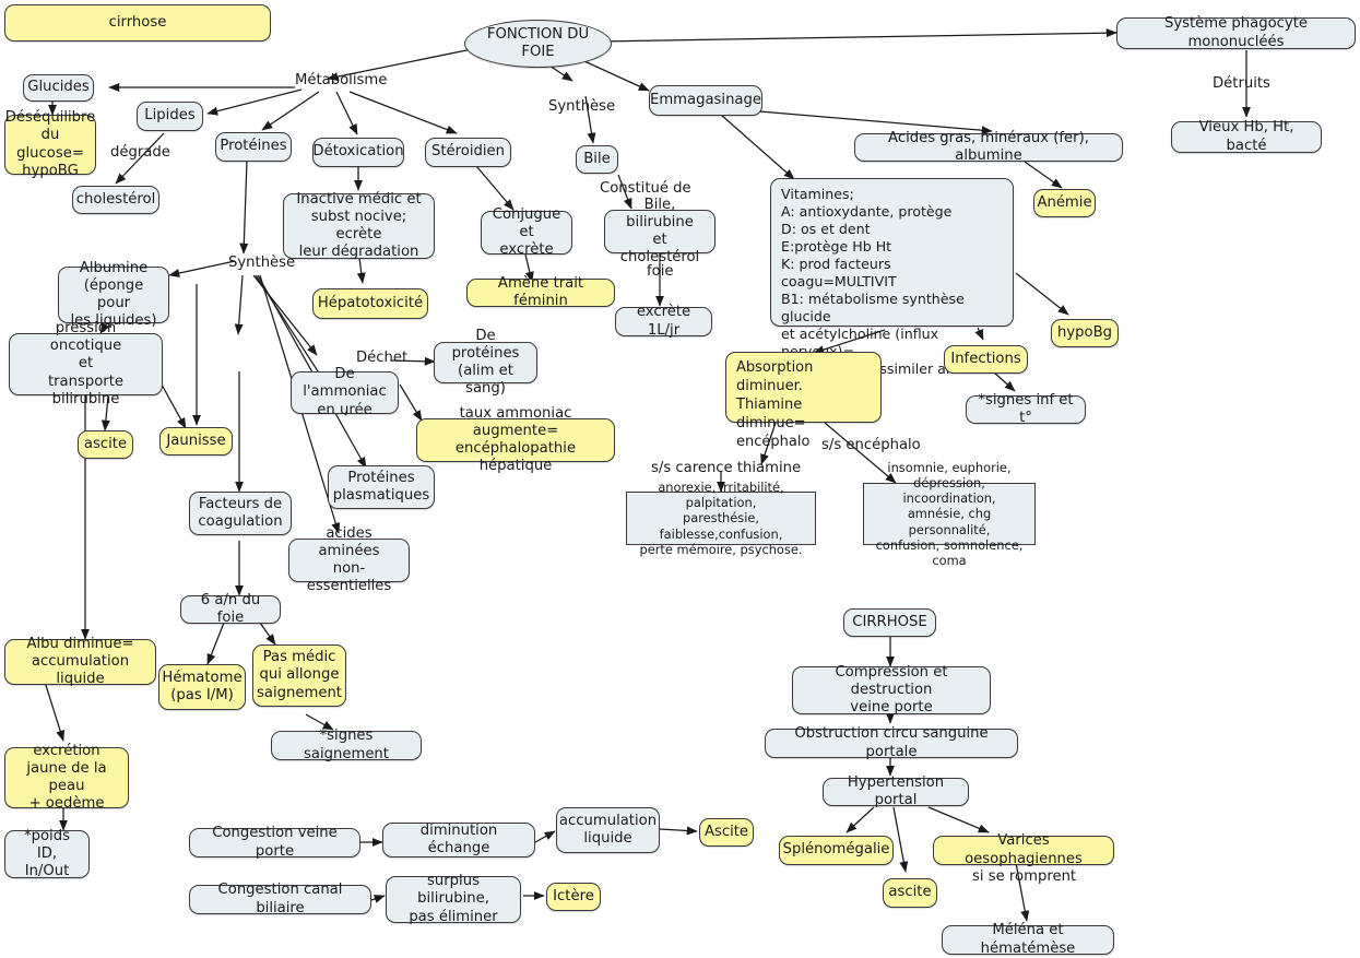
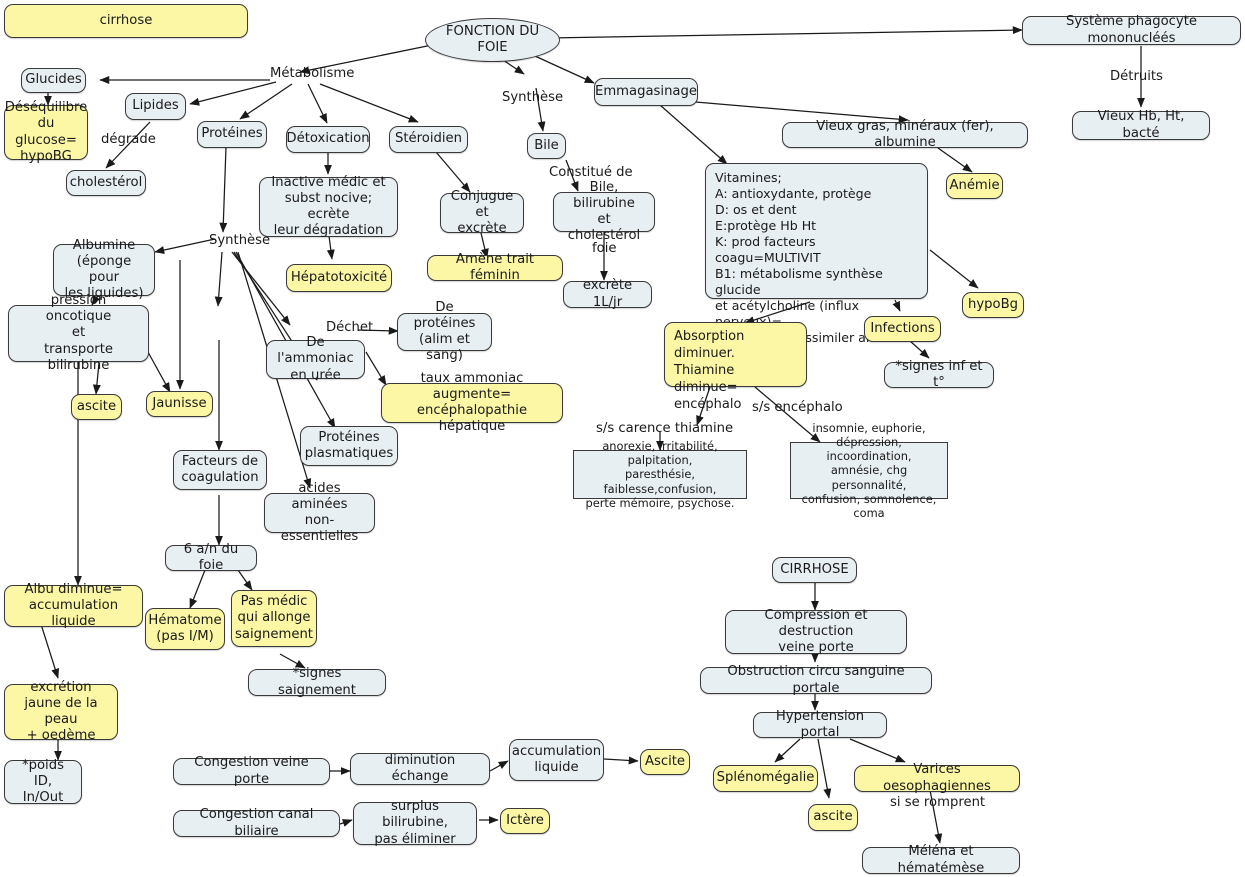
  cirrhose
  FONCTION DU FOIE
  Système phagocyte mononucléés
  Vieux Hb, Ht, bacté
  Glucides
  Déséquilibre
  du glucose=
  hypoBG
  Lipides
  cholestérol
  Protéines
  Détoxication
  Stéroidien
  Bile
  Emmagasinage
- Acides gras, minéraux (fer), albumine
+ Vieux gras, minéraux (fer), albumine
  Anémie
  Inactive médic et
  subst nocive; ecrète
  leur dégradation
  Conjugue et
  excrète
  Bile, bilirubine
  et cholestérol
  Vitamines;
  A: antioxydante, protège
  D: os et dent
  E:protège Hb Ht
  K: prod facteurs coagu=MULTIVIT
  B1: métabolisme synthèse glucide
  et acétylcholine (influx
  Hépatotoxicité
  Amène trait féminin
  excrète 1L/jr
  hypoBg
  Infections
  *signes inf et t°
  Absorption diminuer.
  Thiamine diminue=
  encéphalo
  Albumine
  (éponge pour
  les liquides)
  pression oncotique
  et
  transporte bilirubine
  ascite
  Jaunisse
  De protéines
  (alim et sang)
  De l'ammoniac
  en urée
  taux ammoniac augmente=
  encéphalopathie hépatique
  Protéines
  plasmatiques
  acides aminées
  non-essentielles
  Facteurs de
  coagulation
  6 a/n du foie
  Albu diminue=
  accumulation liquide
  Hématome
  (pas I/M)
  Pas médic
  qui allonge
  saignement
  *signes saignement
  excrétion
  jaune de la peau
  + oedème
  *poids ID,
  In/Out
  anorexie, irritabilité, palpitation,
  paresthésie, faiblesse,confusion,
  perte mémoire, psychose.
  insomnie, euphorie,
  dépression, incoordination,
  amnésie, chg personnalité,
  confusion, somnolence, coma
  CIRRHOSE
  Compression et destruction
  veine porte
  Obstruction circu sanguine portale
  Hypertension portal
  Splénomégalie
  ascite
  Varices oesophagiennes
  Méléna et hématémèse
  Congestion veine porte
  diminution échange
  accumulation
  liquide
  Ascite
  Congestion canal biliaire
  surplus bilirubine,
  pas éliminer
  Ictère
  Métabolisme
  Synthèse
  dégrade
  Constitué de
  foie
  Synthèse
  Déchet
  Détruits
  s/s carence thiamine
  s/s encéphalo
  si se romprent
